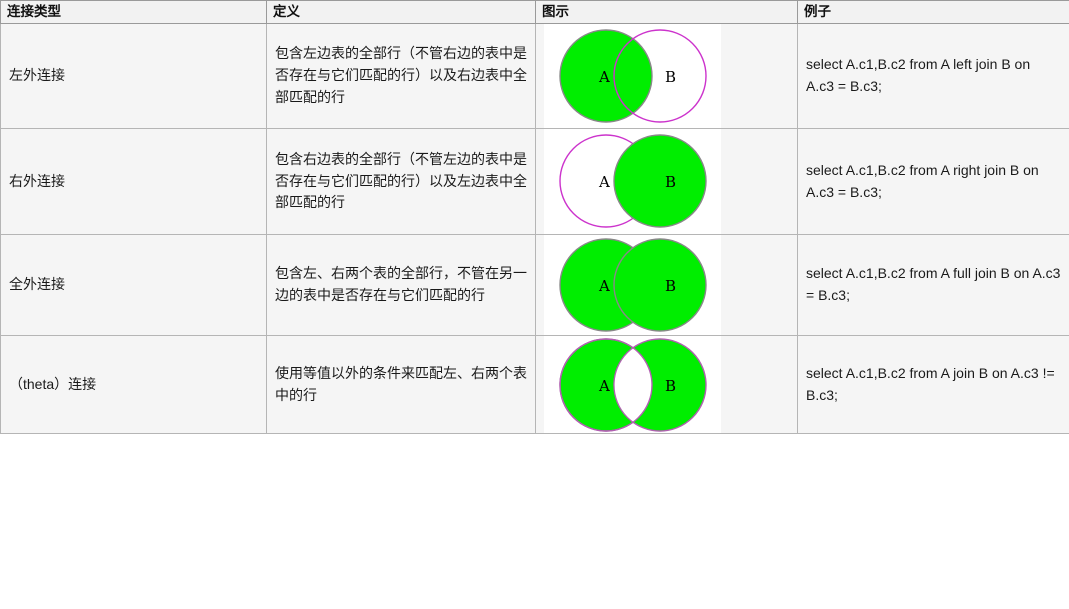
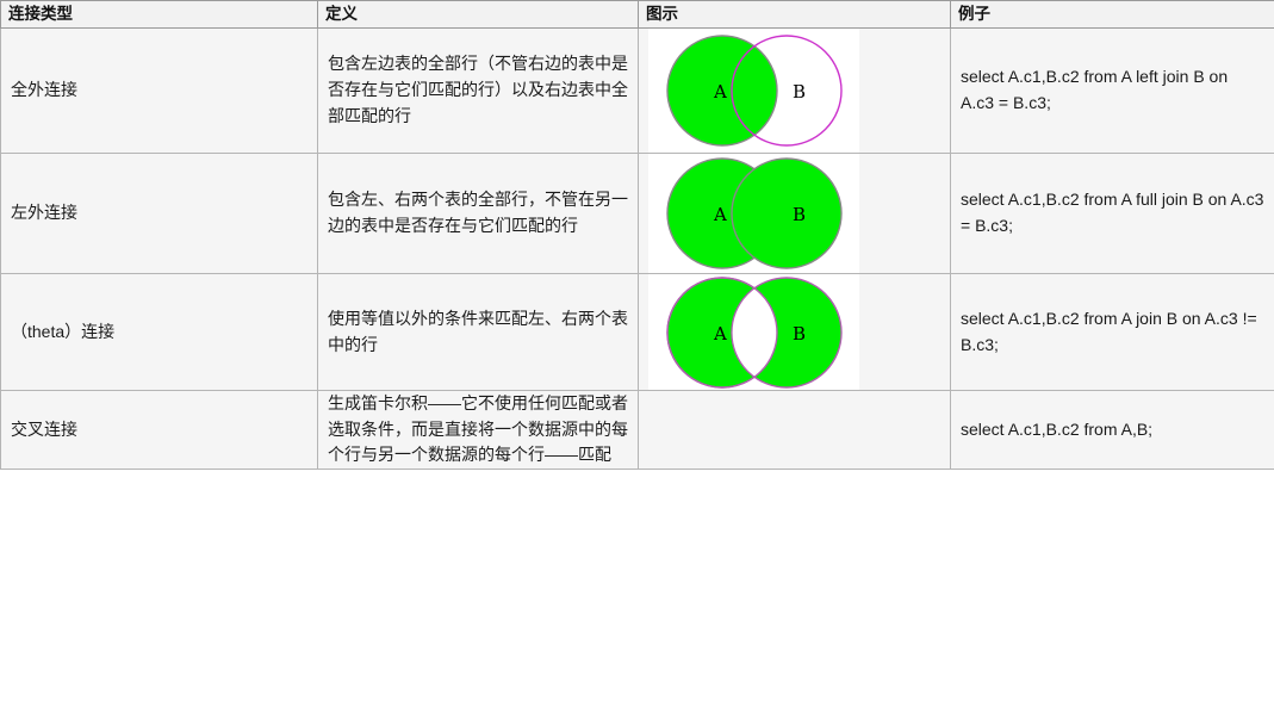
  连接类型	定义	图示	例子
- 左外连接	包含左边表的全部行（不管右边的表中是否存在与它们匹配的行）以及右边表中全部匹配的行	A B	select A.c1,B.c2 from A left join B on A.c3 = B.c3;
+ 全外连接	包含左边表的全部行（不管右边的表中是否存在与它们匹配的行）以及右边表中全部匹配的行	A B	select A.c1,B.c2 from A left join B on A.c3 = B.c3;
- 右外连接	包含右边表的全部行（不管左边的表中是否存在与它们匹配的行）以及左边表中全部匹配的行	A B	select A.c1,B.c2 from A right join B on A.c3 = B.c3;
- 全外连接	包含左、右两个表的全部行，不管在另一边的表中是否存在与它们匹配的行	A B	select A.c1,B.c2 from A full join B on A.c3 = B.c3;
+ 左外连接	包含左、右两个表的全部行，不管在另一边的表中是否存在与它们匹配的行	A B	select A.c1,B.c2 from A full join B on A.c3 = B.c3;
  （theta）连接	使用等值以外的条件来匹配左、右两个表中的行	A B	select A.c1,B.c2 from A join B on A.c3 != B.c3;
+ 交叉连接	生成笛卡尔积——它不使用任何匹配或者选取条件，而是直接将一个数据源中的每个行与另一个数据源的每个行——匹配		select A.c1,B.c2 from A,B;
